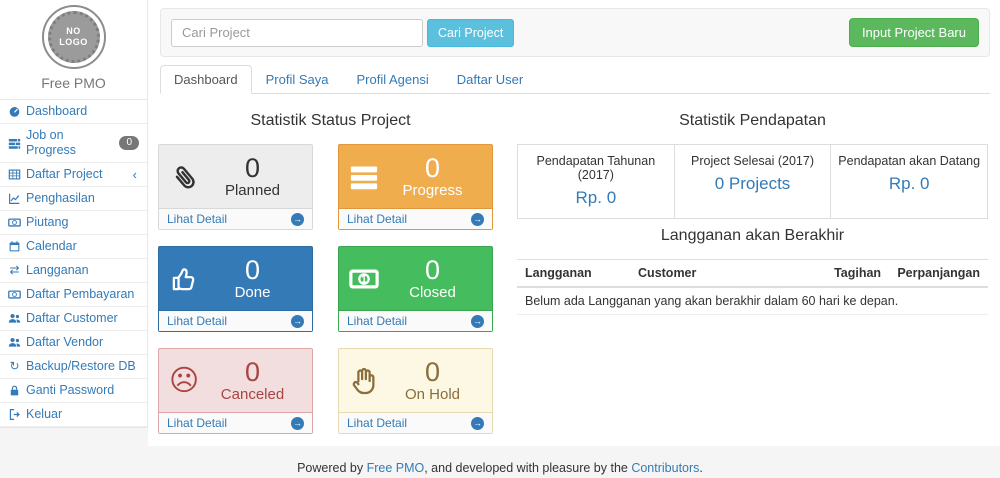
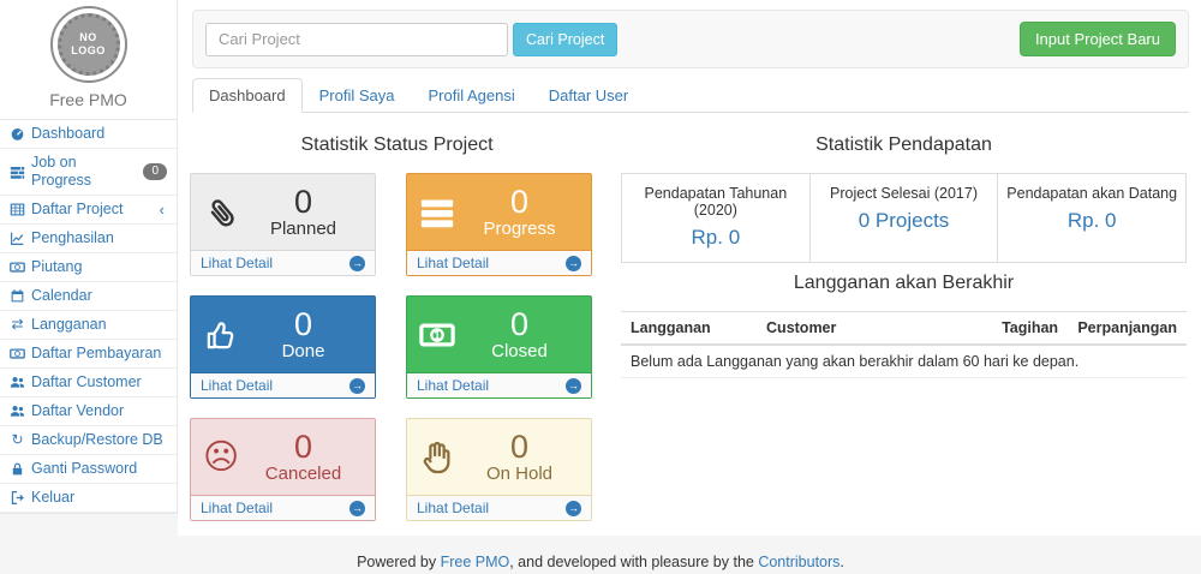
  NO
  LOGO
  Free PMO
  Dashboard
  Job on Progress
  0
  Daftar Project
  ‹
  Penghasilan
  Piutang
  Calendar
  ⇄
  Langganan
  Daftar Pembayaran
  Daftar Customer
  Daftar Vendor
  ↻
  Backup/Restore DB
  Ganti Password
  Keluar
  Cari Project
  Cari Project
  Input Project Baru
  Dashboard
  Profil Saya
  Profil Agensi
  Daftar User
  Statistik Status Project
  0
  Planned
  Lihat Detail
  →
  0
  Progress
  Lihat Detail
  →
  0
  Done
  Lihat Detail
  →
  0
  Closed
  Lihat Detail
  →
  ☹
  0
  Canceled
  Lihat Detail
  →
  0
  On Hold
  Lihat Detail
  →
  Statistik Pendapatan
- Pendapatan Tahunan (2017)
+ Pendapatan Tahunan (2020)
  Rp. 0
  Project Selesai (2017)
  0 Projects
  Pendapatan akan Datang
  Rp. 0
  Langganan akan Berakhir
  Langganan	Customer	Tagihan	Perpanjangan
  Belum ada Langganan yang akan berakhir dalam 60 hari ke depan.
  Powered by Free PMO, and developed with pleasure by the Contributors.
